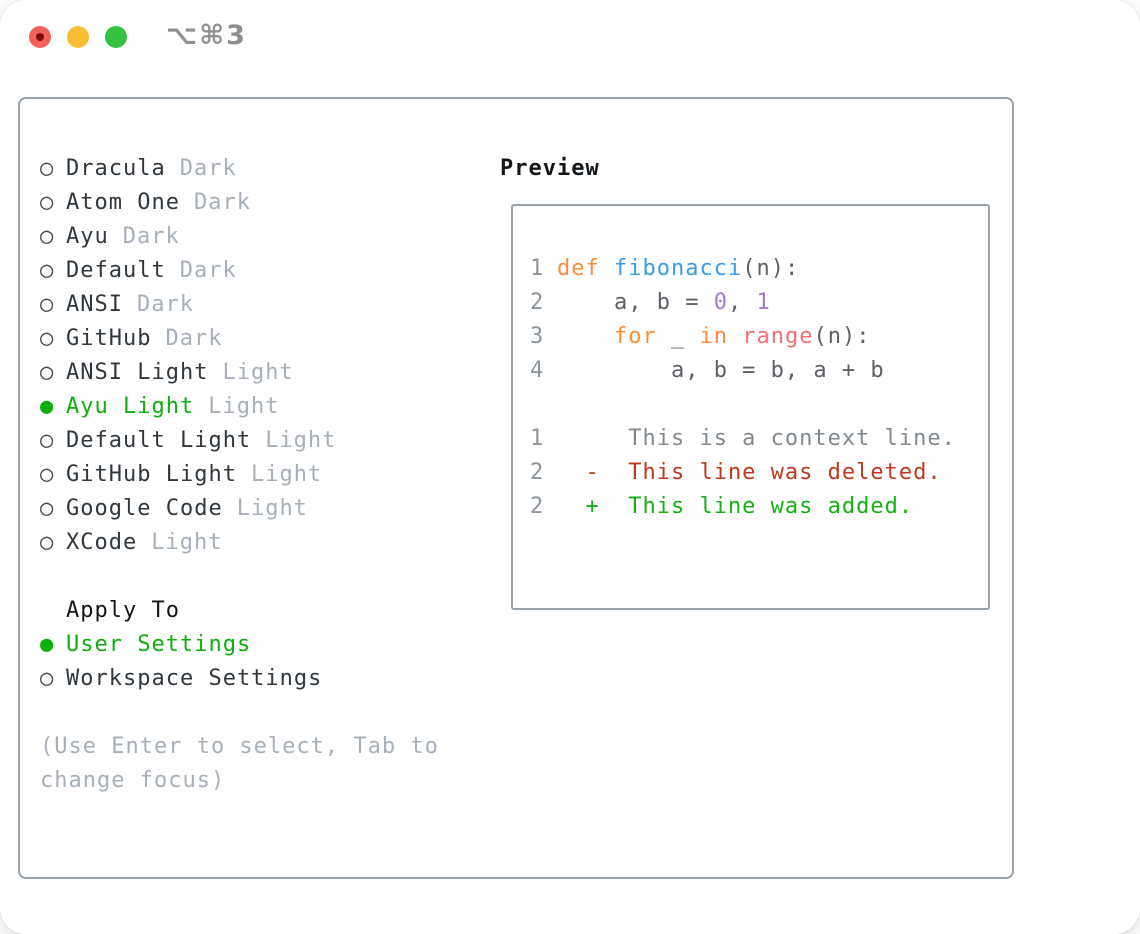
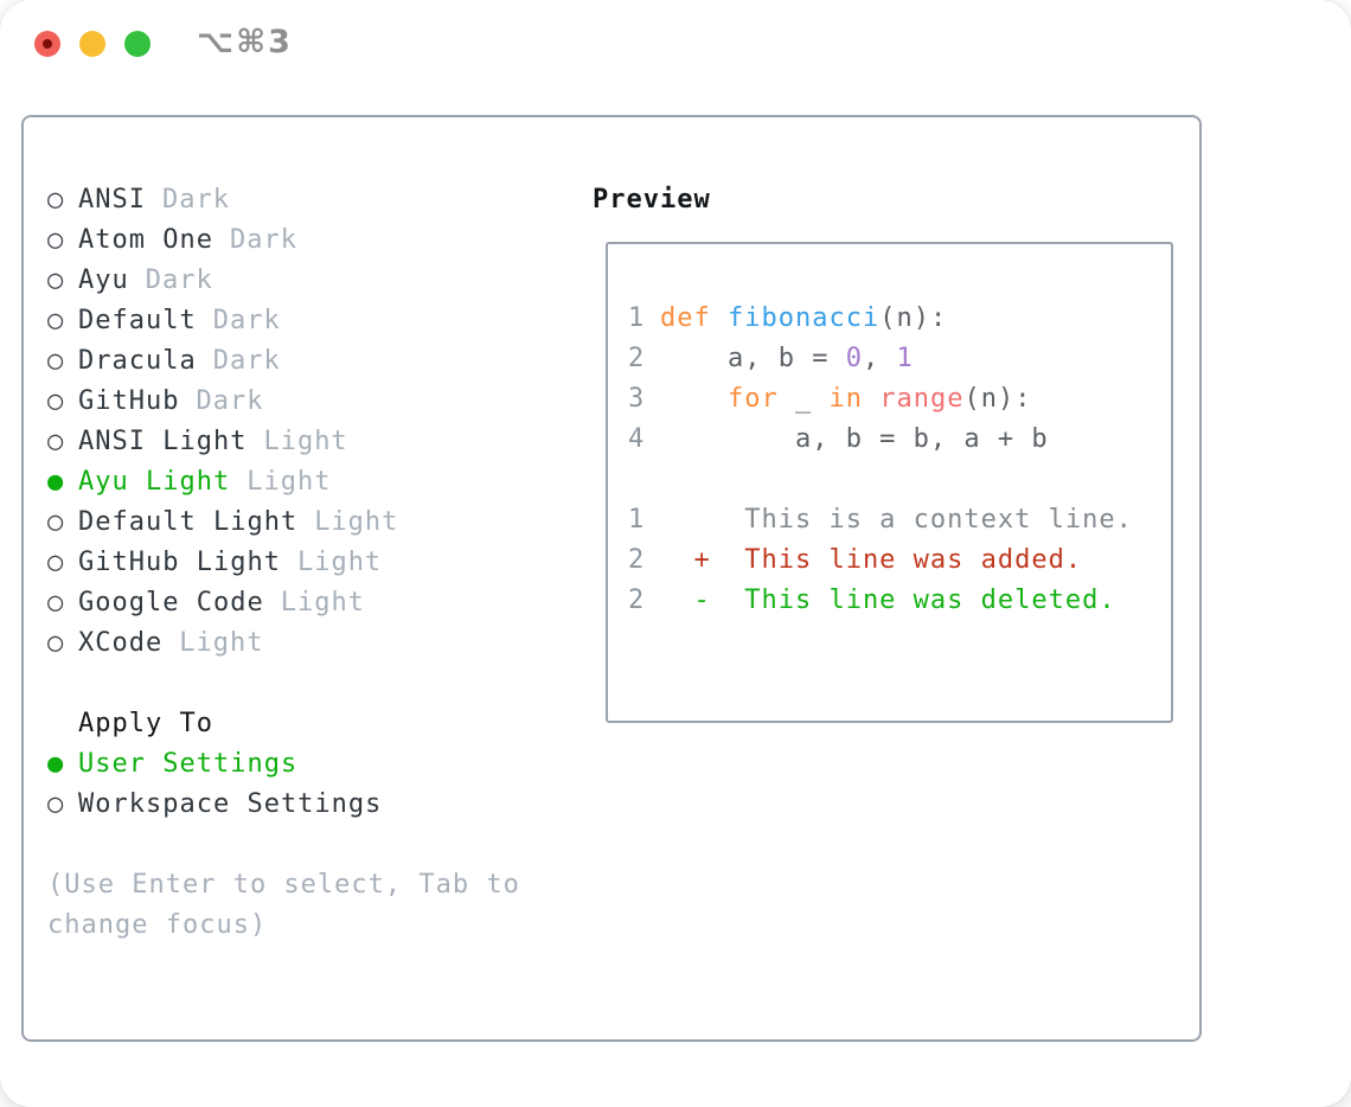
  ⌥⌘3
  ○
- Dracula
+ ANSI
  Dark
  ○
  Atom One
  Dark
  ○
  Ayu
  Dark
  ○
  Default
  Dark
  ○
- ANSI
+ Dracula
  Dark
  ○
  GitHub
  Dark
  ○
  ANSI Light
  Light
  ●
  Ayu Light
  Light
  ○
  Default Light
  Light
  ○
  GitHub Light
  Light
  ○
  Google Code
  Light
  ○
  XCode
  Light
  Apply To
  ●
  User Settings
  ○
  Workspace Settings
  (Use Enter to select, Tab to change focus)
  Preview
  1
  def fibonacci(n):
  2
  a, b = 0, 1
  3
  for _ in range(n):
  4
  a, b = b, a + b
  1
  This is a context line.
  2
- - This line was deleted.
+ + This line was added.
  2
- + This line was added.
+ - This line was deleted.
